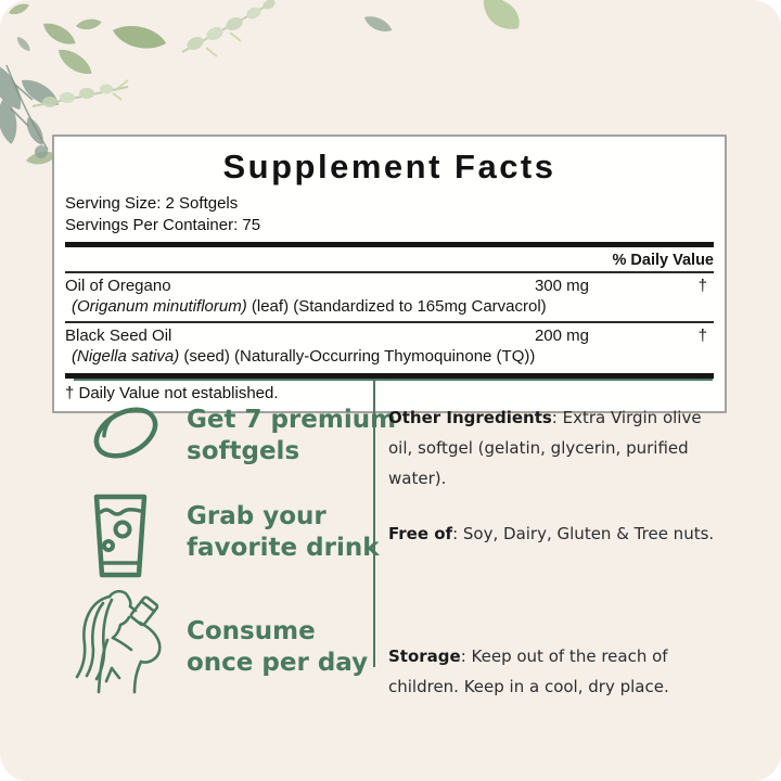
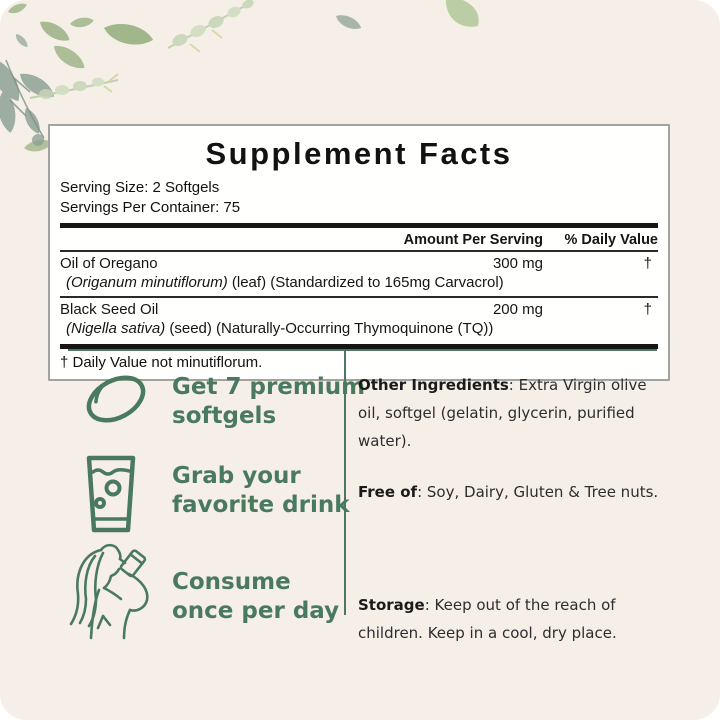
  Supplement Facts
  Serving Size: 2 Softgels
  Servings Per Container: 75
+ Amount Per Serving
  % Daily Value
  Oil of Oregano
  (Origanum minutiflorum) (leaf) (Standardized to 165mg Carvacrol)
  300 mg
  †
  Black Seed Oil
  (Nigella sativa) (seed) (Naturally-Occurring Thymoquinone (TQ))
  200 mg
  †
- † Daily Value not established.
+ † Daily Value not minutiflorum.
  Get 7 premium
  softgels
  Grab your
  favorite drink
  Consume
  once per day
  Other Ingredients: Extra Virgin olive oil, softgel (gelatin, glycerin, purified water).
  Free of: Soy, Dairy, Gluten & Tree nuts.
  Storage: Keep out of the reach of children. Keep in a cool, dry place.
